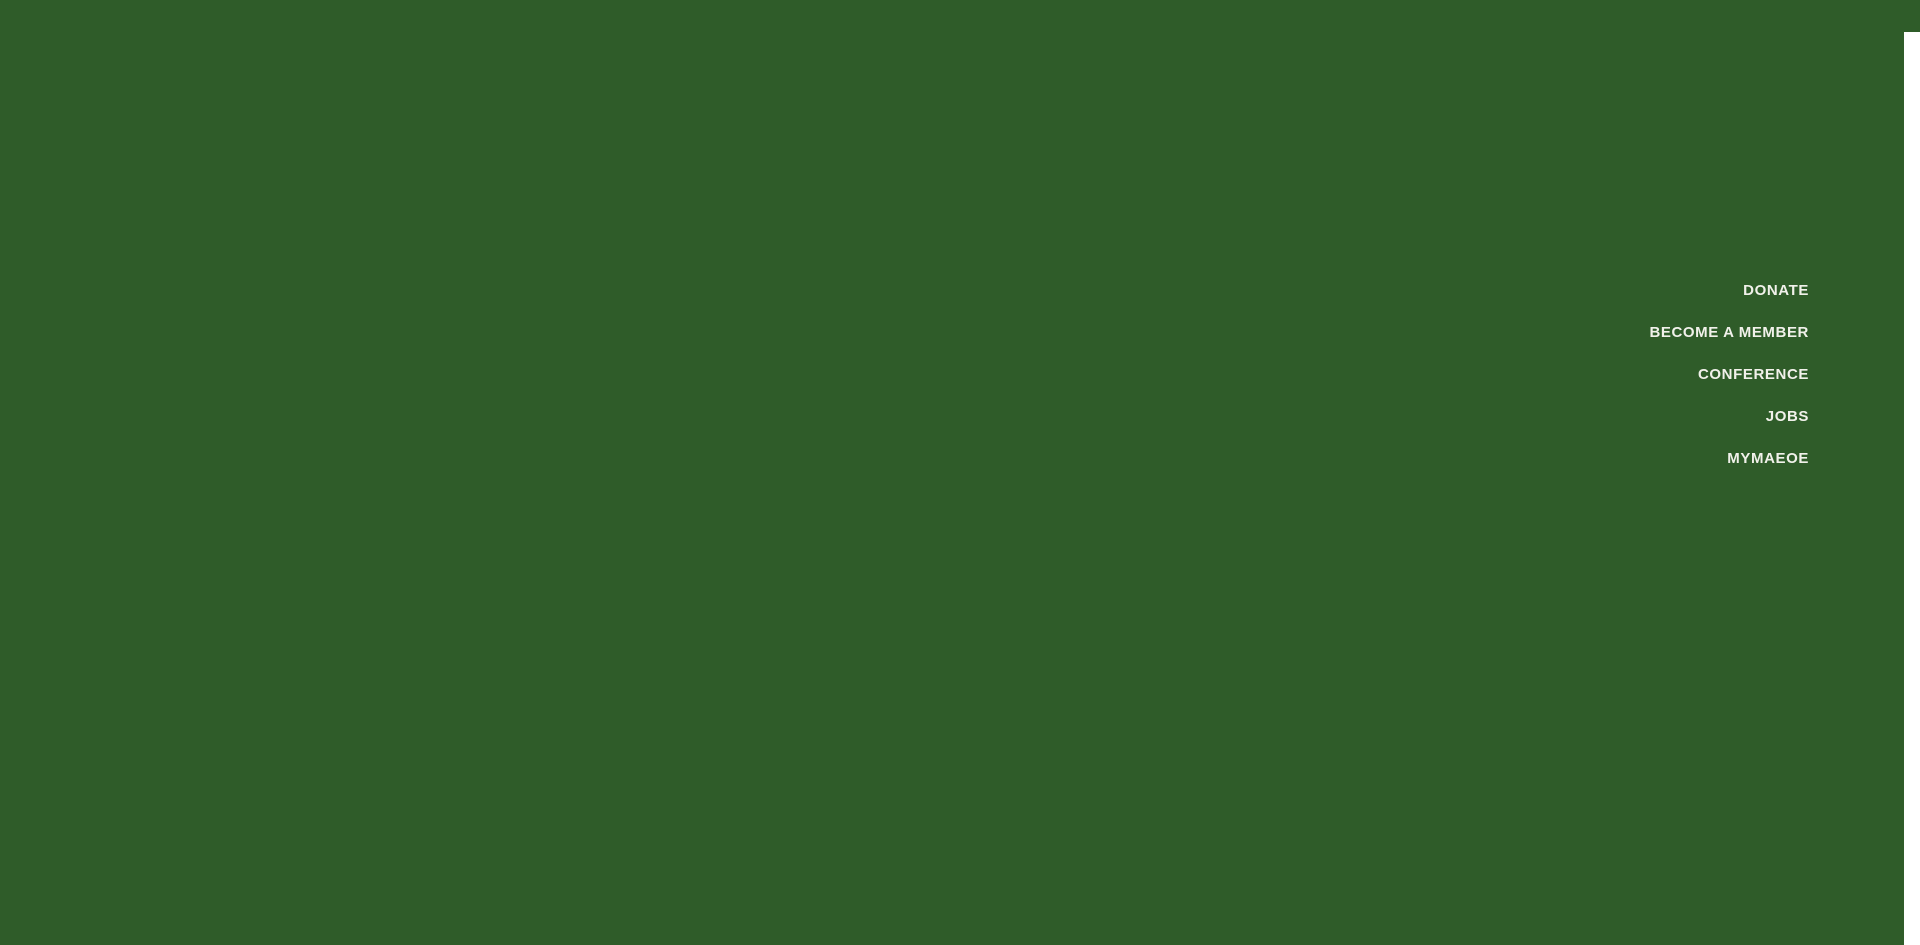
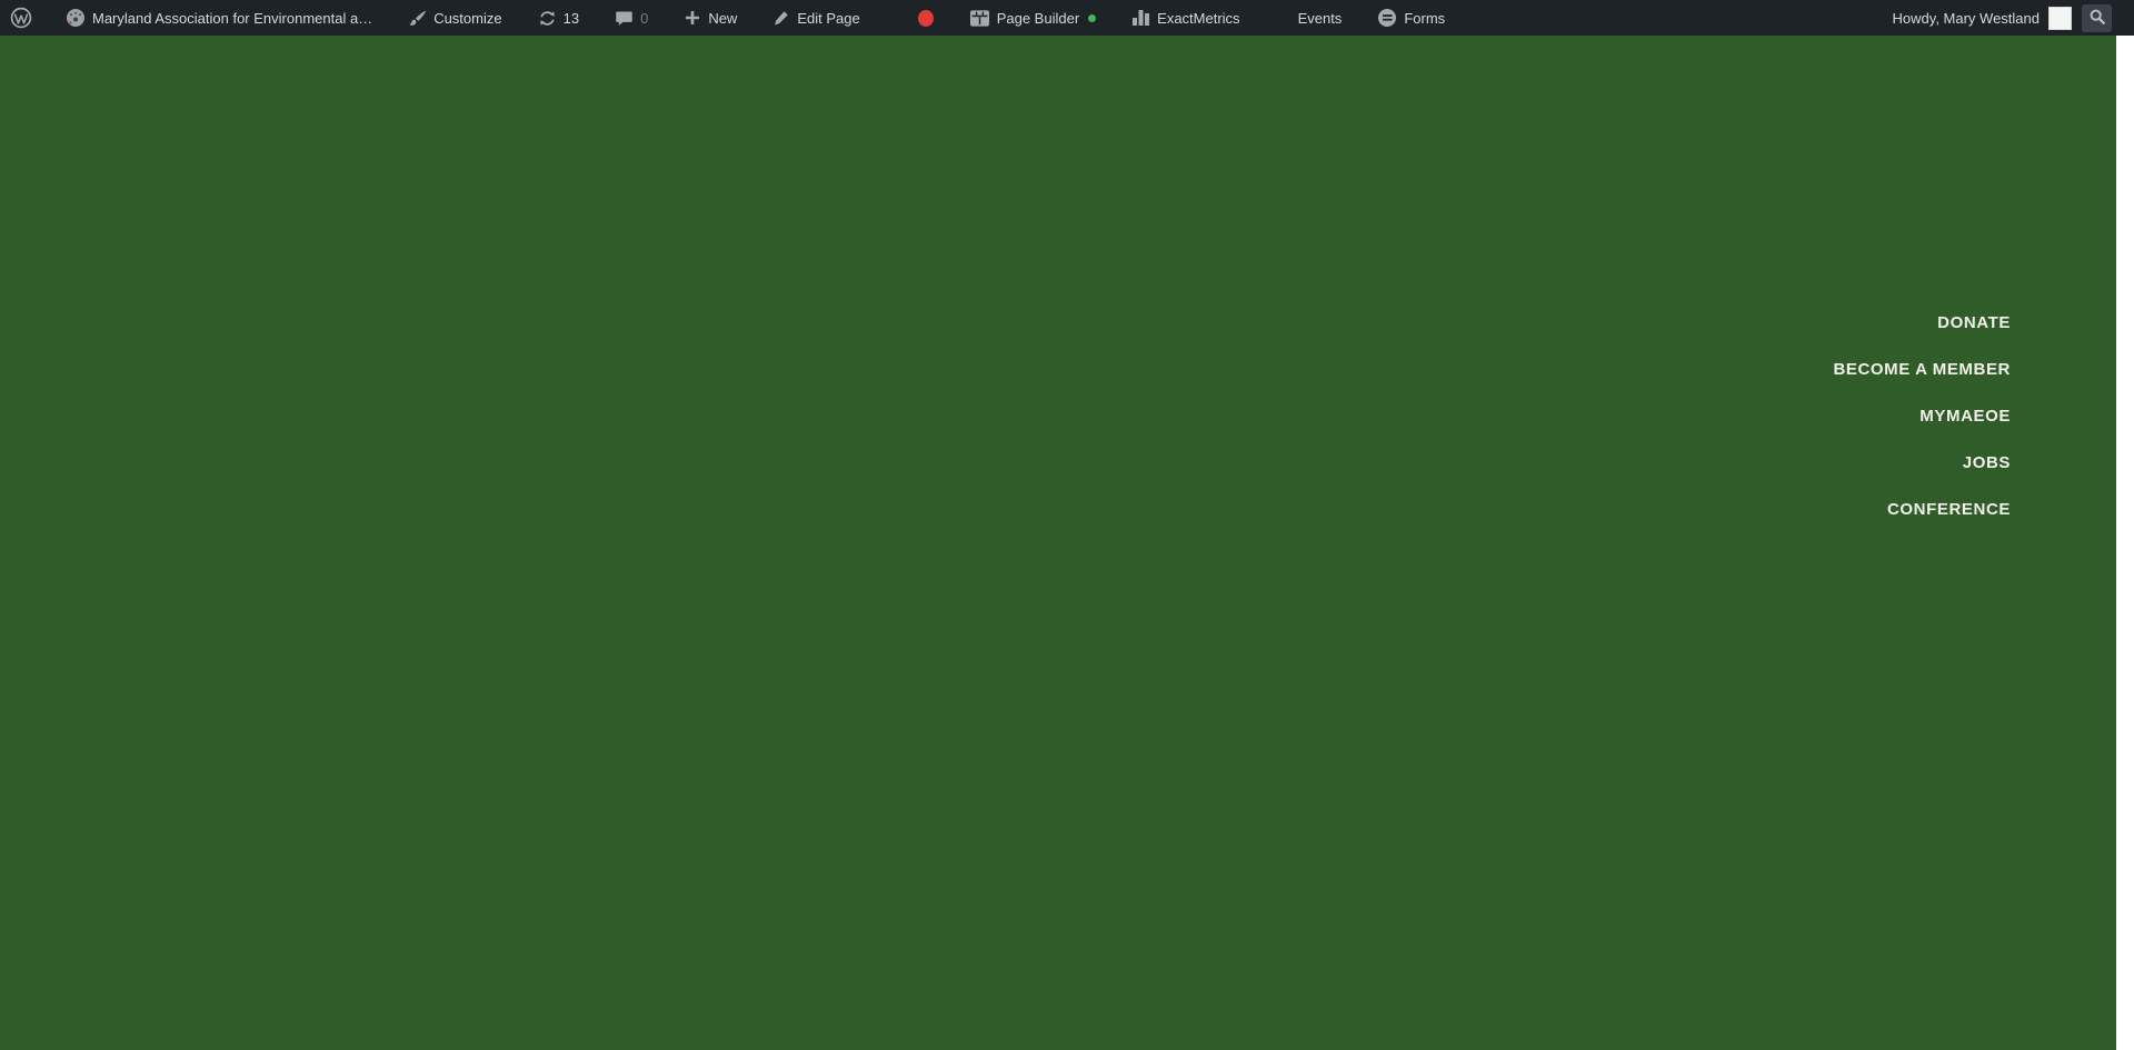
+ Maryland Association for Environmental a…
+ Customize
+ 13
+ 0
+ New
+ Edit Page
+ Page Builder
+ ExactMetrics
+ Events
+ Forms
+ Howdy, Mary Westland
  DONATE
  BECOME A MEMBER
- CONFERENCE
+ MYMAEOE
  JOBS
- MYMAEOE
+ CONFERENCE
